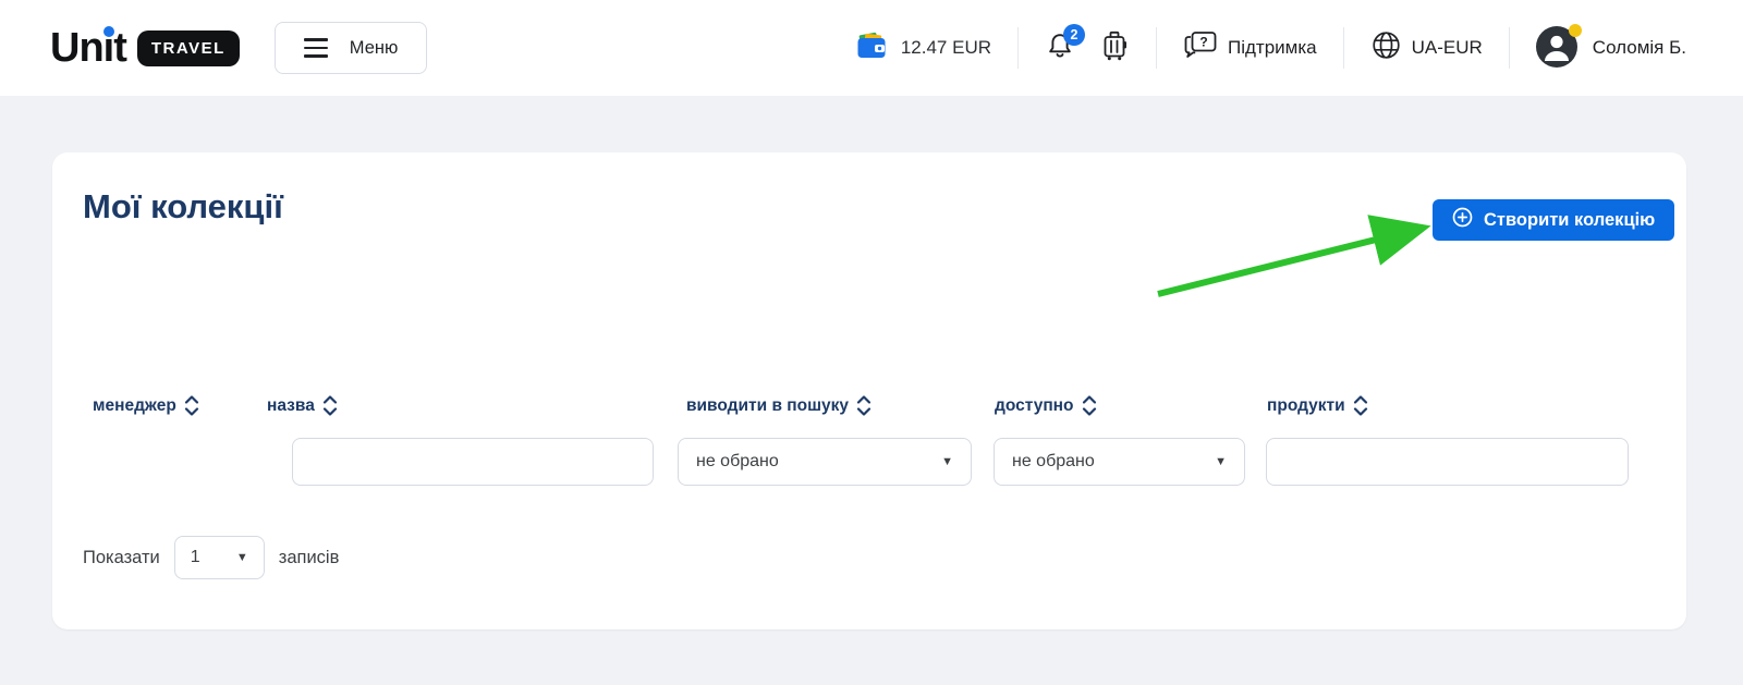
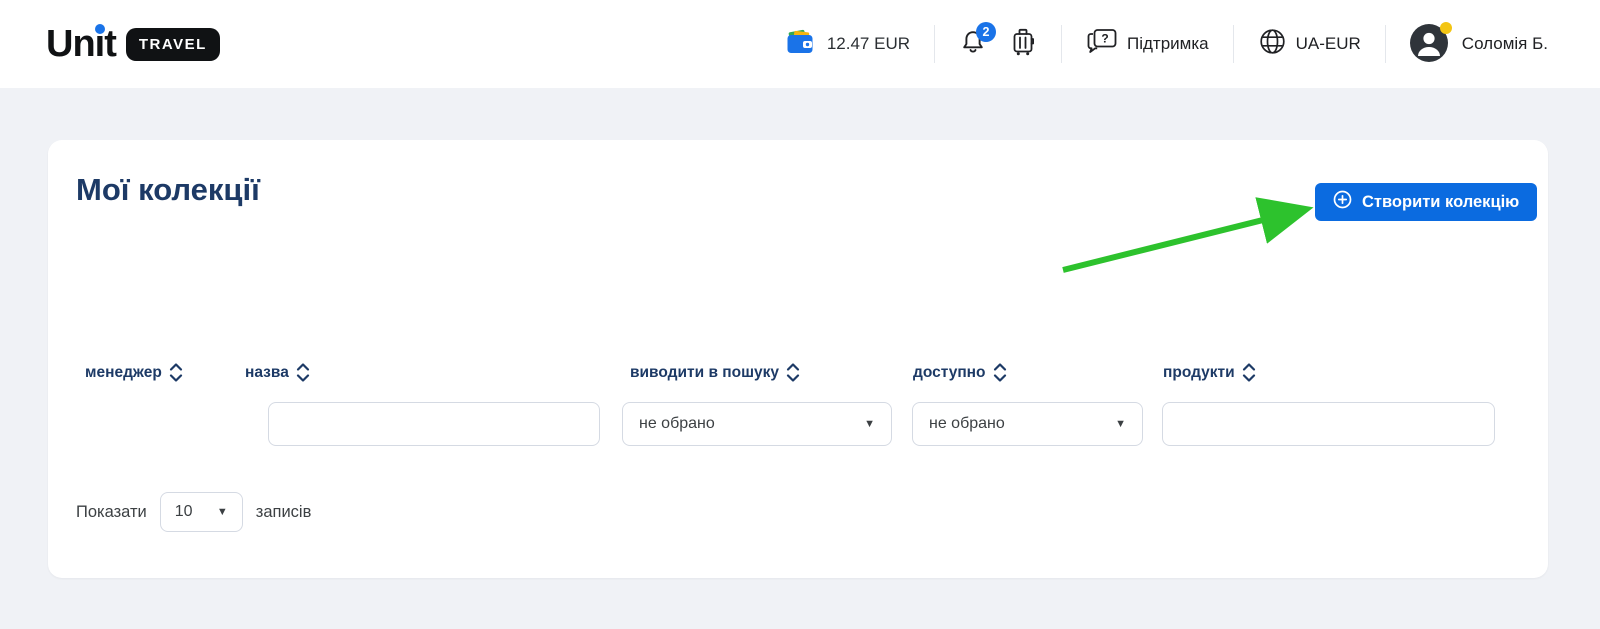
  Unit
  TRAVEL
- Меню
  12.47 EUR
  2
  ?
  Підтримка
  UA-EUR
  Соломія Б.
  Мої колекції
  Створити колекцію
  менеджер
  назва
  виводити в пошуку
  доступно
  продукти
  не обрано
  ▼
  не обрано
  ▼
  Показати
- 1
+ 10
  ▼
  записів
